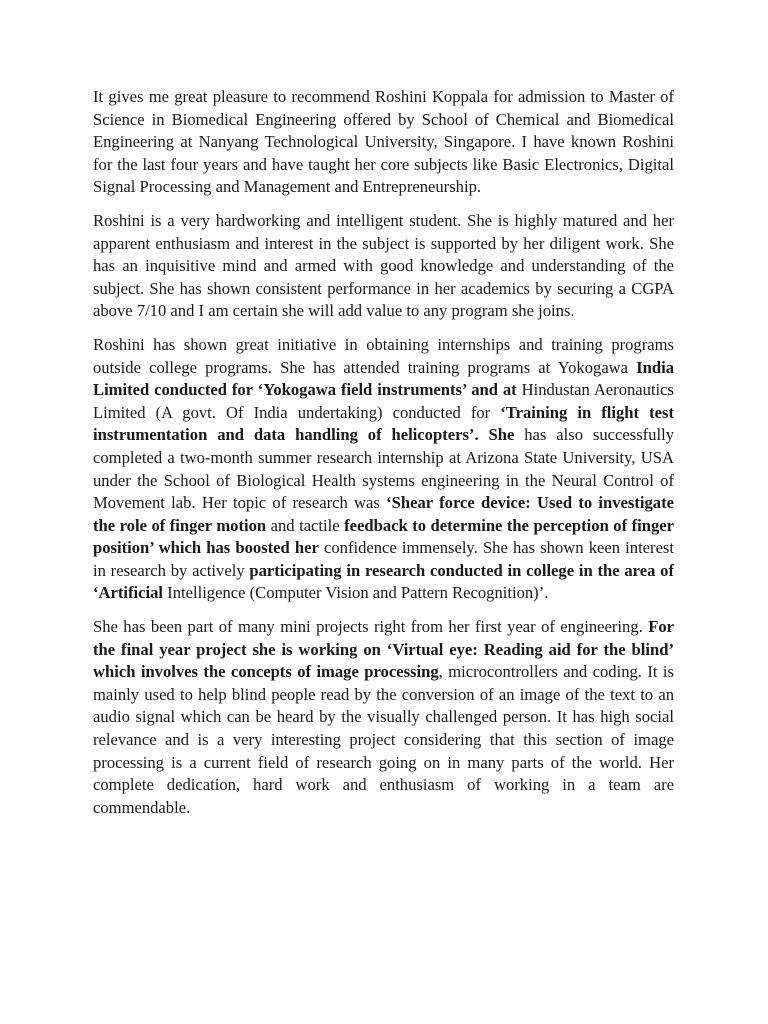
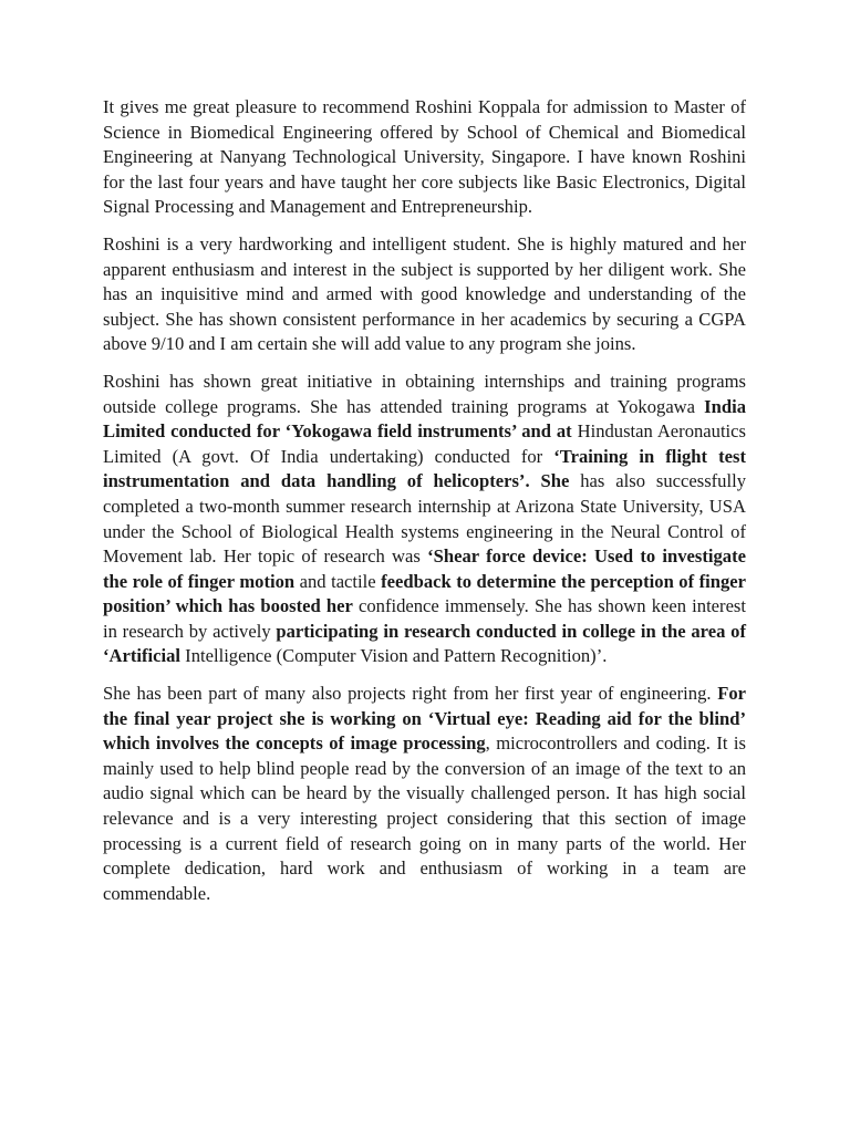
  It gives me great pleasure to recommend Roshini Koppala for admission to Master of Science in Biomedical Engineering offered by School of Chemical and Biomedical Engineering at Nanyang Technological University, Singapore. I have known Roshini for the last four years and have taught her core subjects like Basic Electronics, Digital Signal Processing and Management and Entrepreneurship.
- Roshini is a very hardworking and intelligent student. She is highly matured and her apparent enthusiasm and interest in the subject is supported by her diligent work. She has an inquisitive mind and armed with good knowledge and understanding of the subject. She has shown consistent performance in her academics by securing a CGPA above 7/10 and I am certain she will add value to any program she joins.
+ Roshini is a very hardworking and intelligent student. She is highly matured and her apparent enthusiasm and interest in the subject is supported by her diligent work. She has an inquisitive mind and armed with good knowledge and understanding of the subject. She has shown consistent performance in her academics by securing a CGPA above 9/10 and I am certain she will add value to any program she joins.
  Roshini has shown great initiative in obtaining internships and training programs outside college programs. She has attended training programs at Yokogawa India Limited conducted for ‘Yokogawa field instruments’ and at Hindustan Aeronautics Limited (A govt. Of India undertaking) conducted for ‘Training in flight test instrumentation and data handling of helicopters’. She has also successfully completed a two-month summer research internship at Arizona State University, USA under the School of Biological Health systems engineering in the Neural Control of Movement lab. Her topic of research was ‘Shear force device: Used to investigate the role of finger motion and tactile feedback to determine the perception of finger position’ which has boosted her confidence immensely. She has shown keen interest in research by actively participating in research conducted in college in the area of ‘Artificial Intelligence (Computer Vision and Pattern Recognition)’.
- She has been part of many mini projects right from her first year of engineering. For the final year project she is working on ‘Virtual eye: Reading aid for the blind’ which involves the concepts of image processing, microcontrollers and coding. It is mainly used to help blind people read by the conversion of an image of the text to an audio signal which can be heard by the visually challenged person. It has high social relevance and is a very interesting project considering that this section of image processing is a current field of research going on in many parts of the world. Her complete dedication, hard work and enthusiasm of working in a team are commendable.
+ She has been part of many also projects right from her first year of engineering. For the final year project she is working on ‘Virtual eye: Reading aid for the blind’ which involves the concepts of image processing, microcontrollers and coding. It is mainly used to help blind people read by the conversion of an image of the text to an audio signal which can be heard by the visually challenged person. It has high social relevance and is a very interesting project considering that this section of image processing is a current field of research going on in many parts of the world. Her complete dedication, hard work and enthusiasm of working in a team are commendable.
